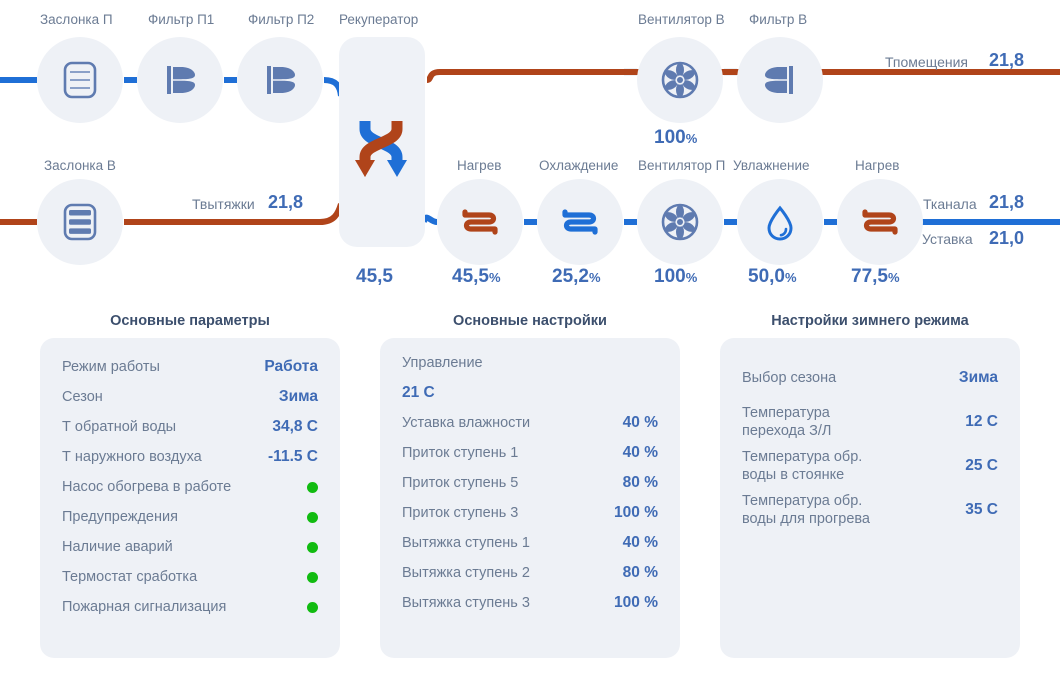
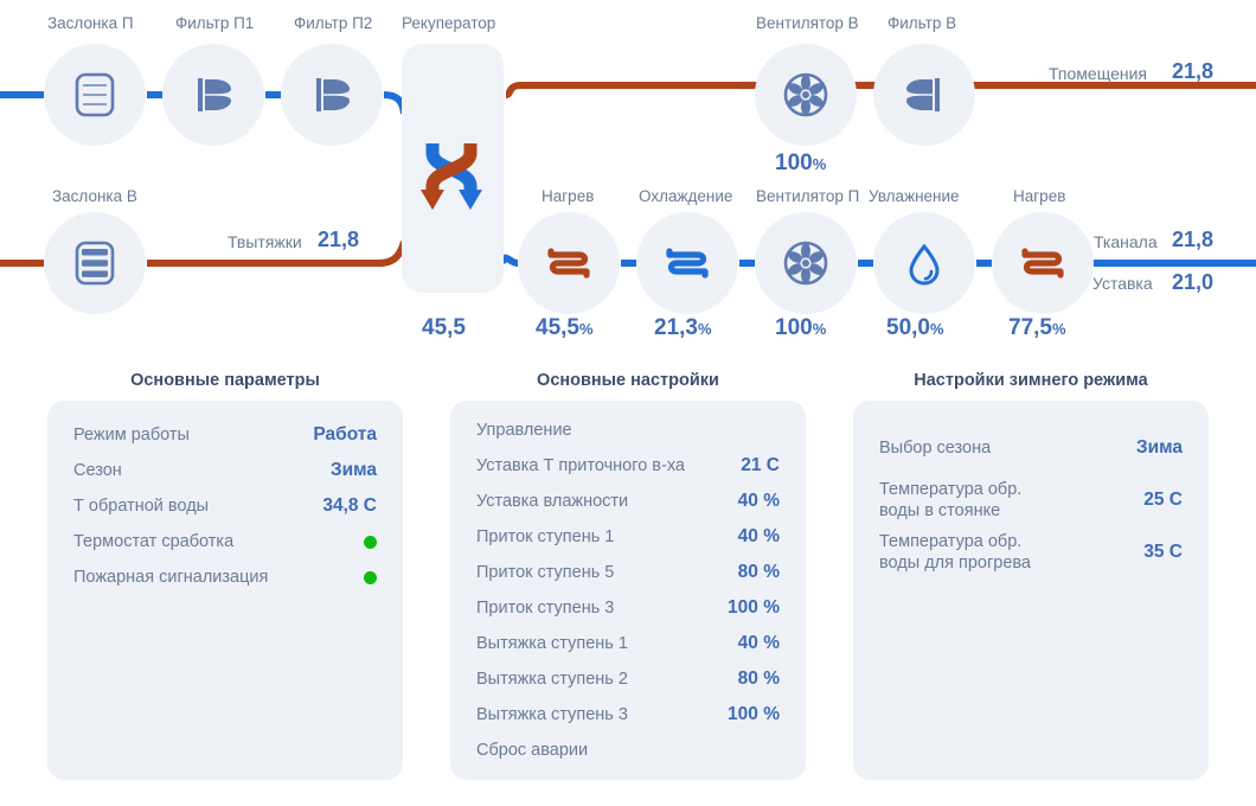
  Заслонка П
  Фильтр П1
  Фильтр П2
  Рекуператор
  45,5
  Заслонка В
  Вентилятор В
  100%
  Фильтр В
  Нагрев
  45,5%
  Охлаждение
- 25,2%
+ 21,3%
  Вентилятор П
  100%
  Увлажнение
  50,0%
  Нагрев
  77,5%
  Тпомещения
  21,8
  Твытяжки
  21,8
  Тканала
  21,8
  Уставка
  21,0
  Основные параметры
  Режим работы
  Работа
  Сезон
  Зима
  Т обратной воды
  34,8 C
- Т наружного воздуха
- -11.5 C
- Насос обогрева в работе
- Предупреждения
- Наличие аварий
  Термостат сработка
  Пожарная сигнализация
  Основные настройки
  Управление
+ Уставка Т приточного в-ха
  21 C
  Уставка влажности
  40 %
  Приток ступень 1
  40 %
  Приток ступень 5
  80 %
  Приток ступень 3
  100 %
  Вытяжка ступень 1
  40 %
  Вытяжка ступень 2
  80 %
  Вытяжка ступень 3
  100 %
+ Сброс аварии
  Настройки зимнего режима
  Выбор сезона
  Зима
- Температура
- перехода З/Л
- 12 C
  Температура обр.
  воды в стоянке
  25 C
  Температура обр.
  воды для прогрева
  35 C
